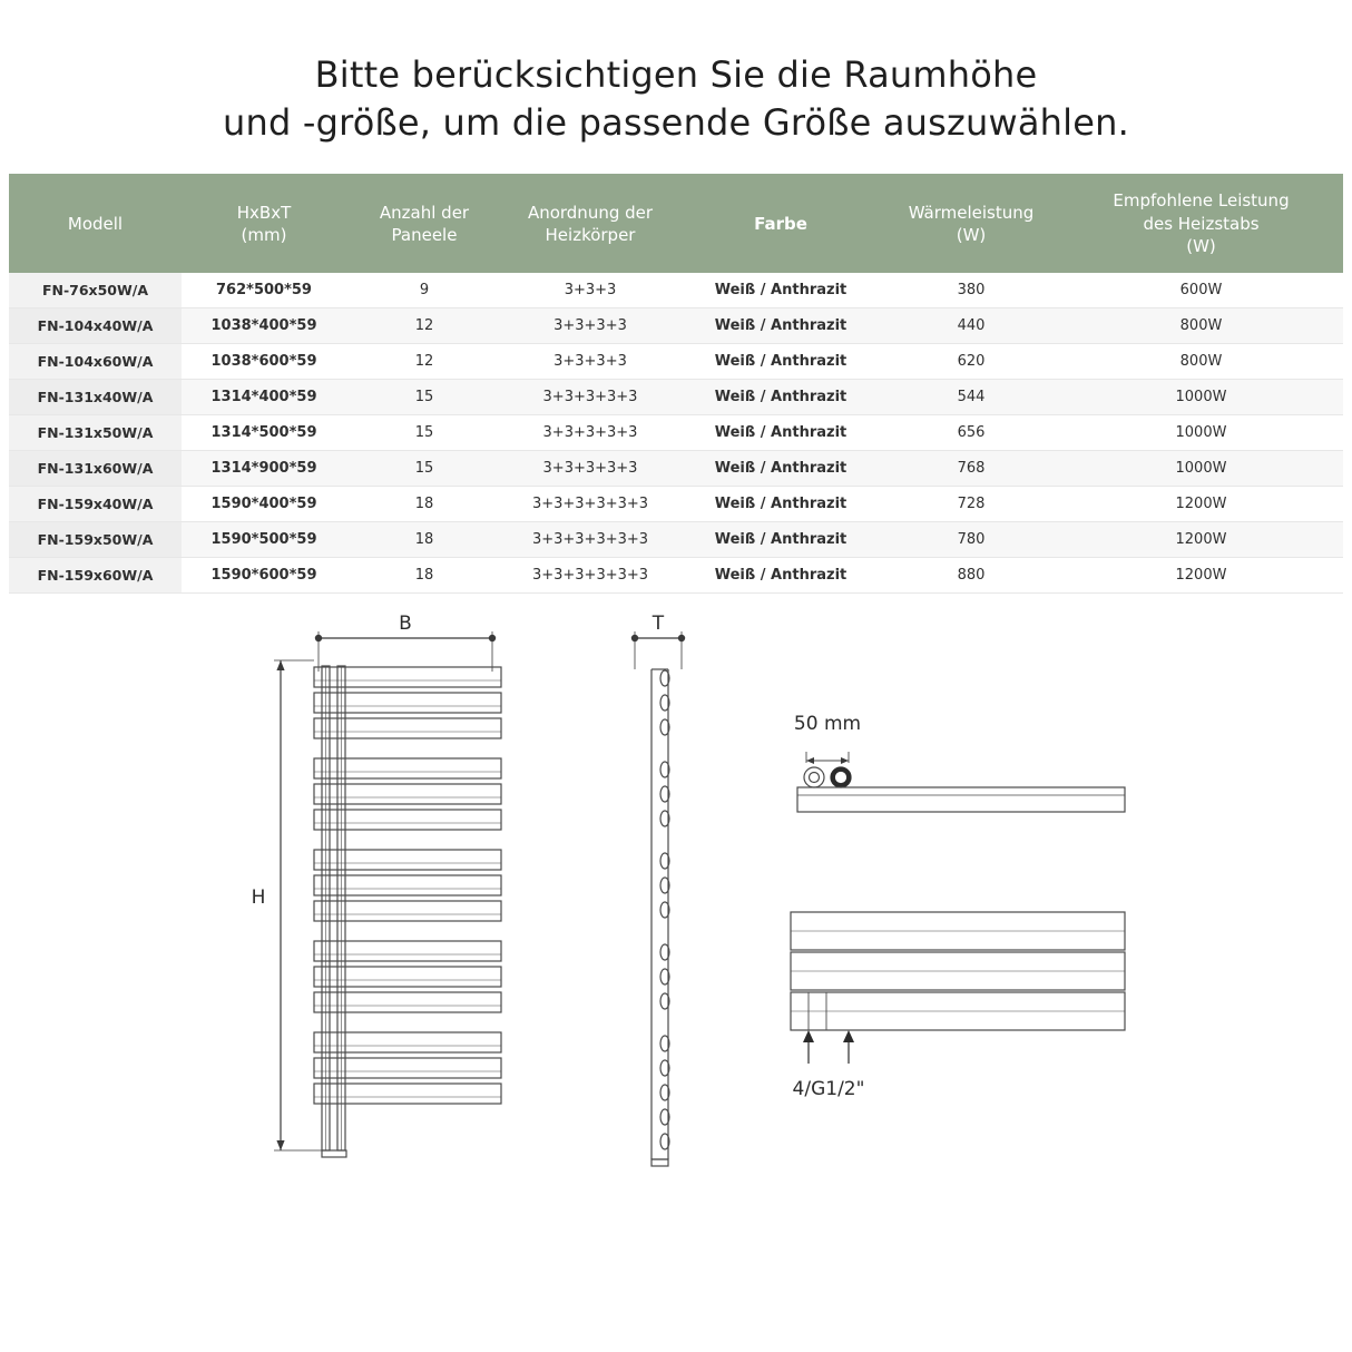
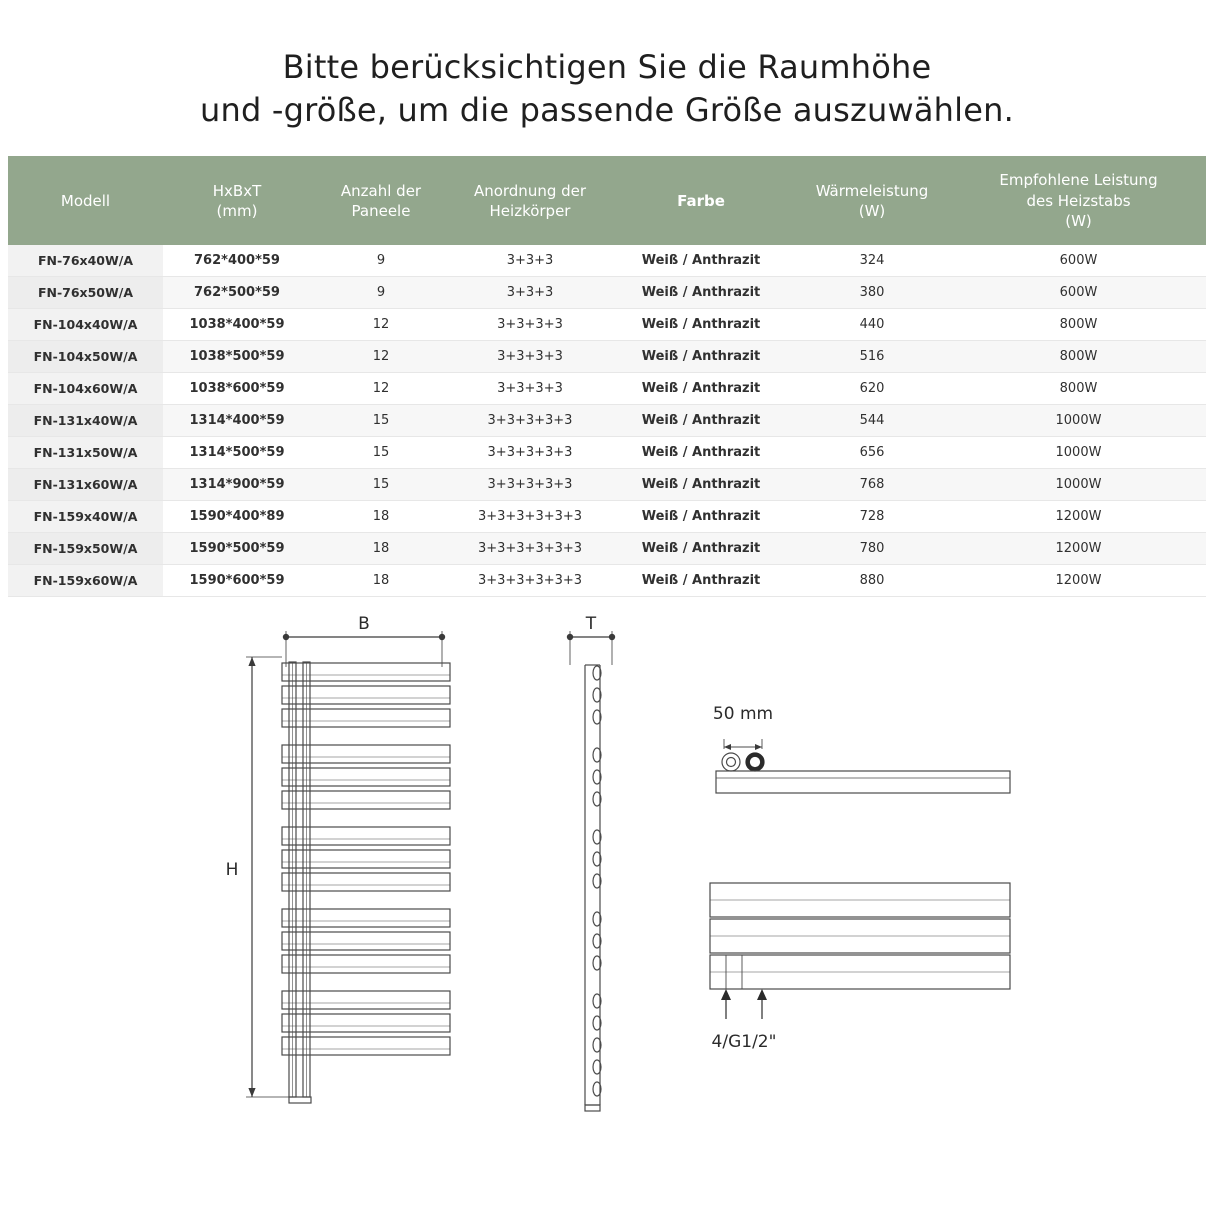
  Bitte berücksichtigen Sie die Raumhöhe
  und -größe, um die passende Größe auszuwählen.
  Modell	HxBxT (mm)	Anzahl der Paneele	Anordnung der Heizkörper	Farbe	Wärmeleistung (W)	Empfohlene Leistung des Heizstabs (W)
+ FN-76x40W/A	762*400*59	9	3+3+3	Weiß / Anthrazit	324	600W
  FN-76x50W/A	762*500*59	9	3+3+3	Weiß / Anthrazit	380	600W
  FN-104x40W/A	1038*400*59	12	3+3+3+3	Weiß / Anthrazit	440	800W
+ FN-104x50W/A	1038*500*59	12	3+3+3+3	Weiß / Anthrazit	516	800W
  FN-104x60W/A	1038*600*59	12	3+3+3+3	Weiß / Anthrazit	620	800W
  FN-131x40W/A	1314*400*59	15	3+3+3+3+3	Weiß / Anthrazit	544	1000W
  FN-131x50W/A	1314*500*59	15	3+3+3+3+3	Weiß / Anthrazit	656	1000W
  FN-131x60W/A	1314*900*59	15	3+3+3+3+3	Weiß / Anthrazit	768	1000W
- FN-159x40W/A	1590*400*59	18	3+3+3+3+3+3	Weiß / Anthrazit	728	1200W
+ FN-159x40W/A	1590*400*89	18	3+3+3+3+3+3	Weiß / Anthrazit	728	1200W
  FN-159x50W/A	1590*500*59	18	3+3+3+3+3+3	Weiß / Anthrazit	780	1200W
  FN-159x60W/A	1590*600*59	18	3+3+3+3+3+3	Weiß / Anthrazit	880	1200W
  B
  H
  T
  50 mm
  4/G1/2"
